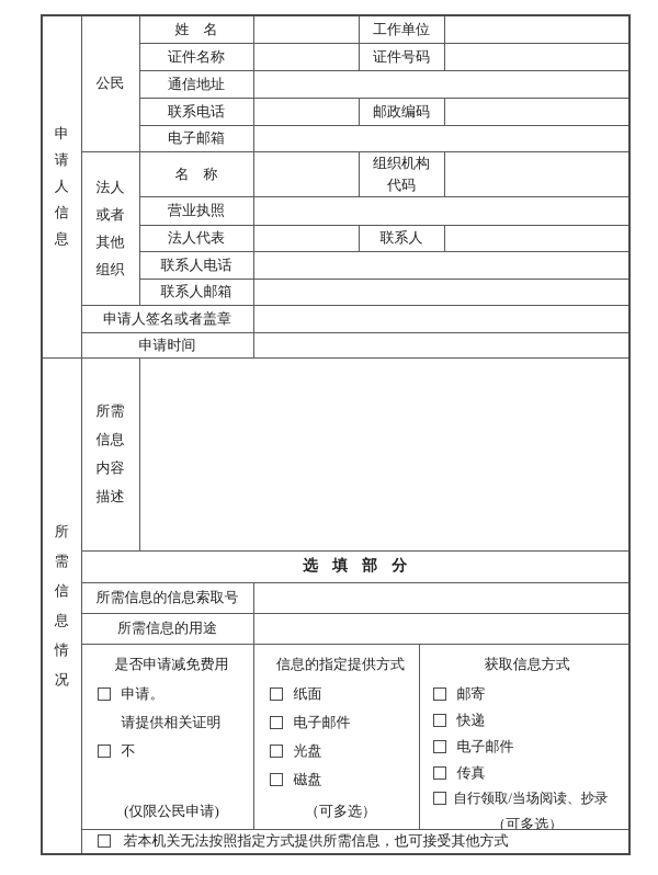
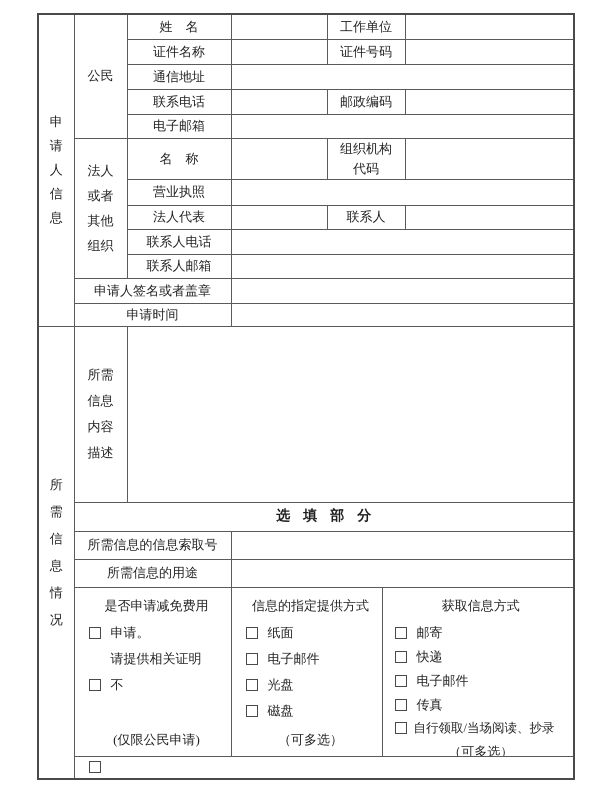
  申请人信息	公民	姓 名		工作单位
  证件名称		证件号码
  通信地址
  联系电话		邮政编码
  电子邮箱
  法人或者其他组织	名 称		组织机构代码
  营业执照
  法人代表		联系人
  联系人电话
  联系人邮箱
  申请人签名或者盖章
  申请时间
  所需信息情况	所需信息内容描述
  选填部分
  所需信息的信息索取号
  所需信息的用途
  是否申请减免费用 申请。 请提供相关证明 不 (仅限公民申请)	信息的指定提供方式 纸面 电子邮件 光盘 磁盘 （可多选）	获取信息方式 邮寄 快递 电子邮件 传真 自行领取/当场阅读、抄录 （可多选）
- 若本机关无法按照指定方式提供所需信息，也可接受其他方式
